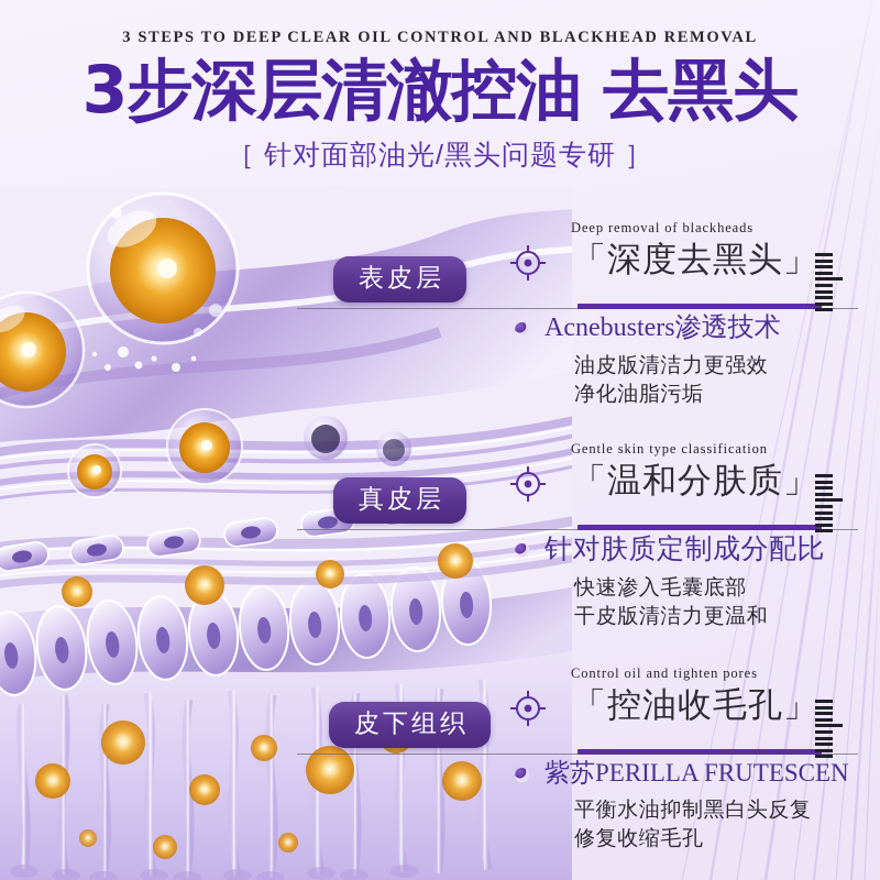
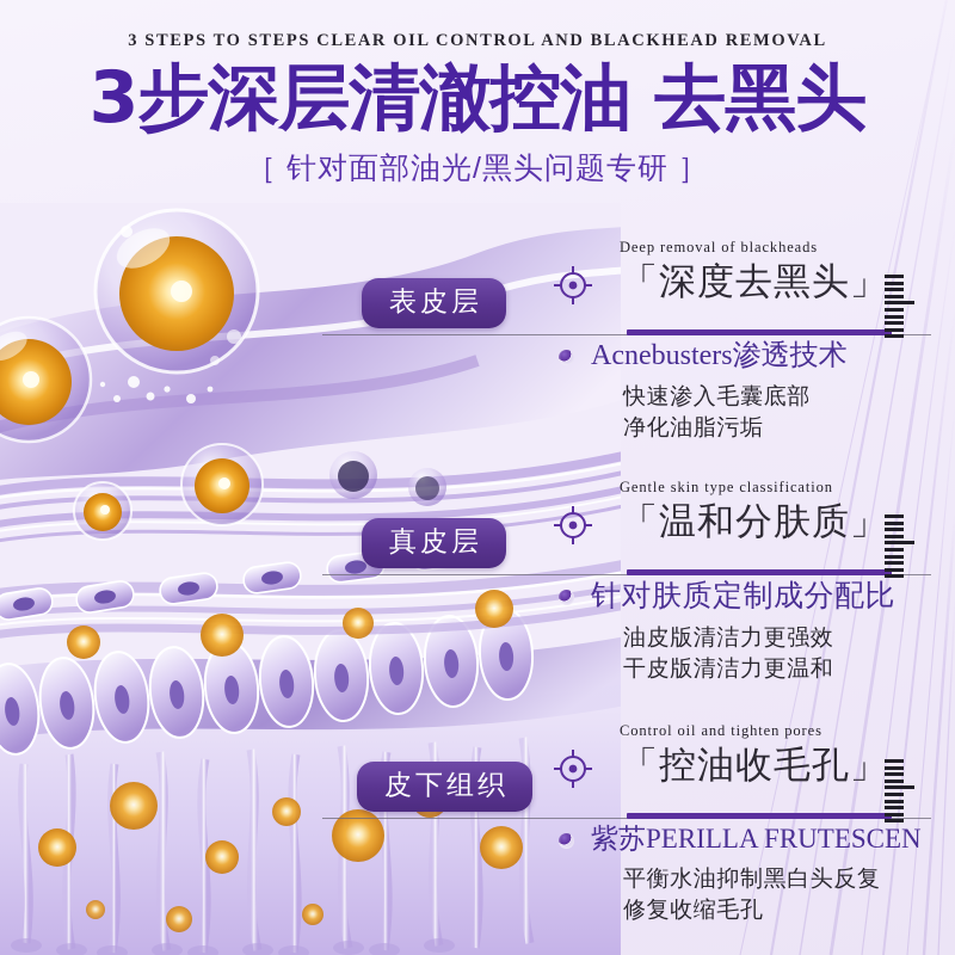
- 3 STEPS TO DEEP CLEAR OIL CONTROL AND BLACKHEAD REMOVAL
+ 3 STEPS TO STEPS CLEAR OIL CONTROL AND BLACKHEAD REMOVAL
  3步深层清澈控油 去黑头
  ［ 针对面部油光/黑头问题专研 ］
  表皮层
  真皮层
  皮下组织
  Deep removal of blackheads
  「深度去黑头」
  Acnebusters渗透技术
- 油皮版清洁力更强效
+ 快速渗入毛囊底部
  净化油脂污垢
  Gentle skin type classification
  「温和分肤质」
  针对肤质定制成分配比
- 快速渗入毛囊底部
+ 油皮版清洁力更强效
  干皮版清洁力更温和
  Control oil and tighten pores
  「控油收毛孔」
  紫苏PERILLA FRUTESCEN
  平衡水油抑制黑白头反复
  修复收缩毛孔
